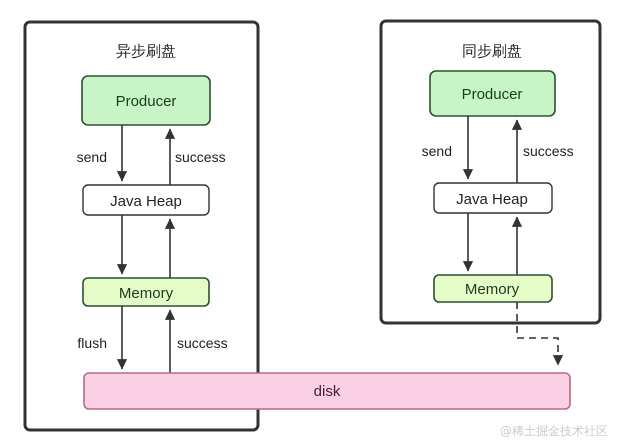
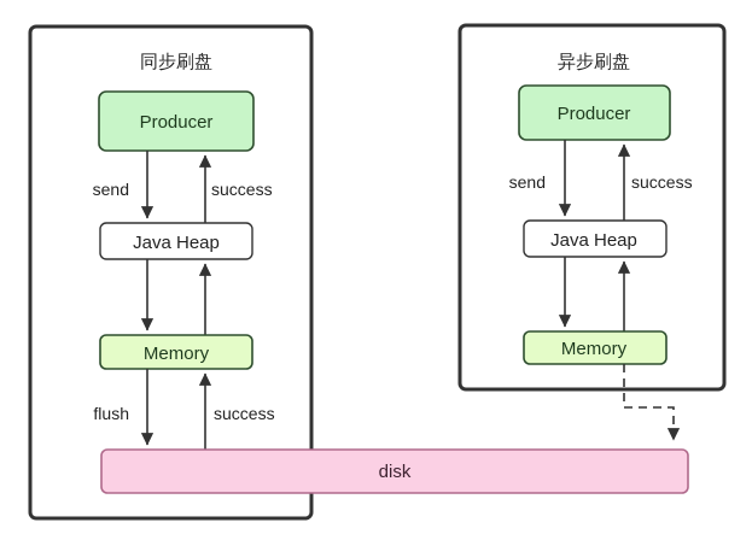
- 异步刷盘
+ 同步刷盘
  Producer
  send
  success
  Java Heap
  Memory
  flush
  success
- 同步刷盘
+ 异步刷盘
  Producer
  send
  success
  Java Heap
  Memory
  disk
- @稀土掘金技术社区
